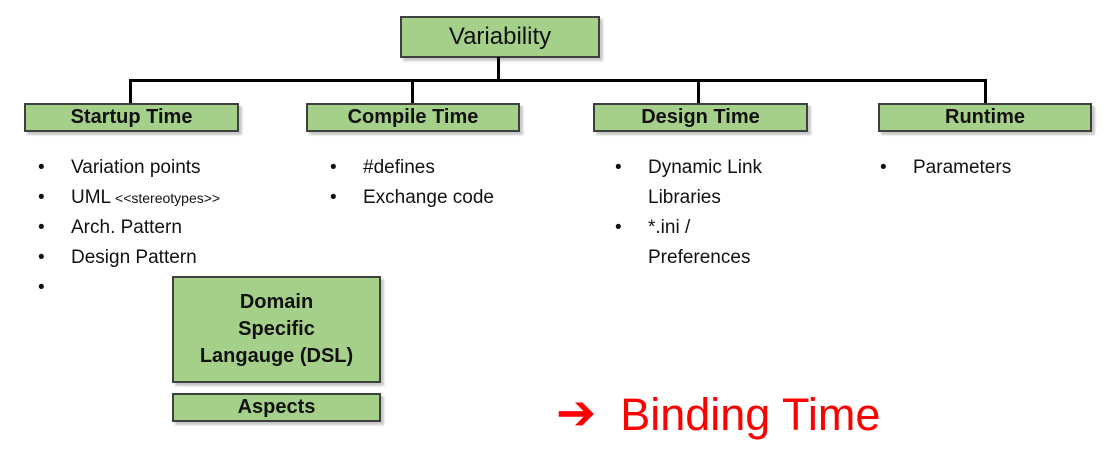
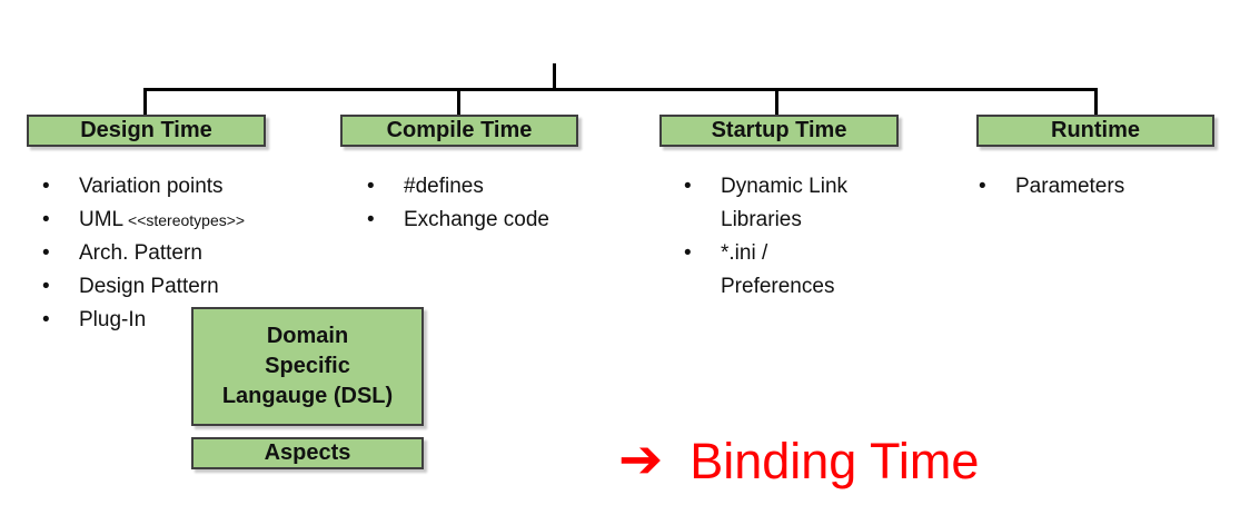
- Variability
- Startup Time
+ Design Time
  Compile Time
- Design Time
+ Startup Time
  Runtime
  •
  Variation points
  •
  UML <<stereotypes>>
  •
  Arch. Pattern
  •
  Design Pattern
  •
+ Plug-In
  •
  #defines
  •
  Exchange code
  •
  Dynamic Link Libraries
  •
  *.ini / Preferences
  •
  Parameters
  Domain
  Specific
  Langauge (DSL)
  Aspects
  ➔
  Binding Time
